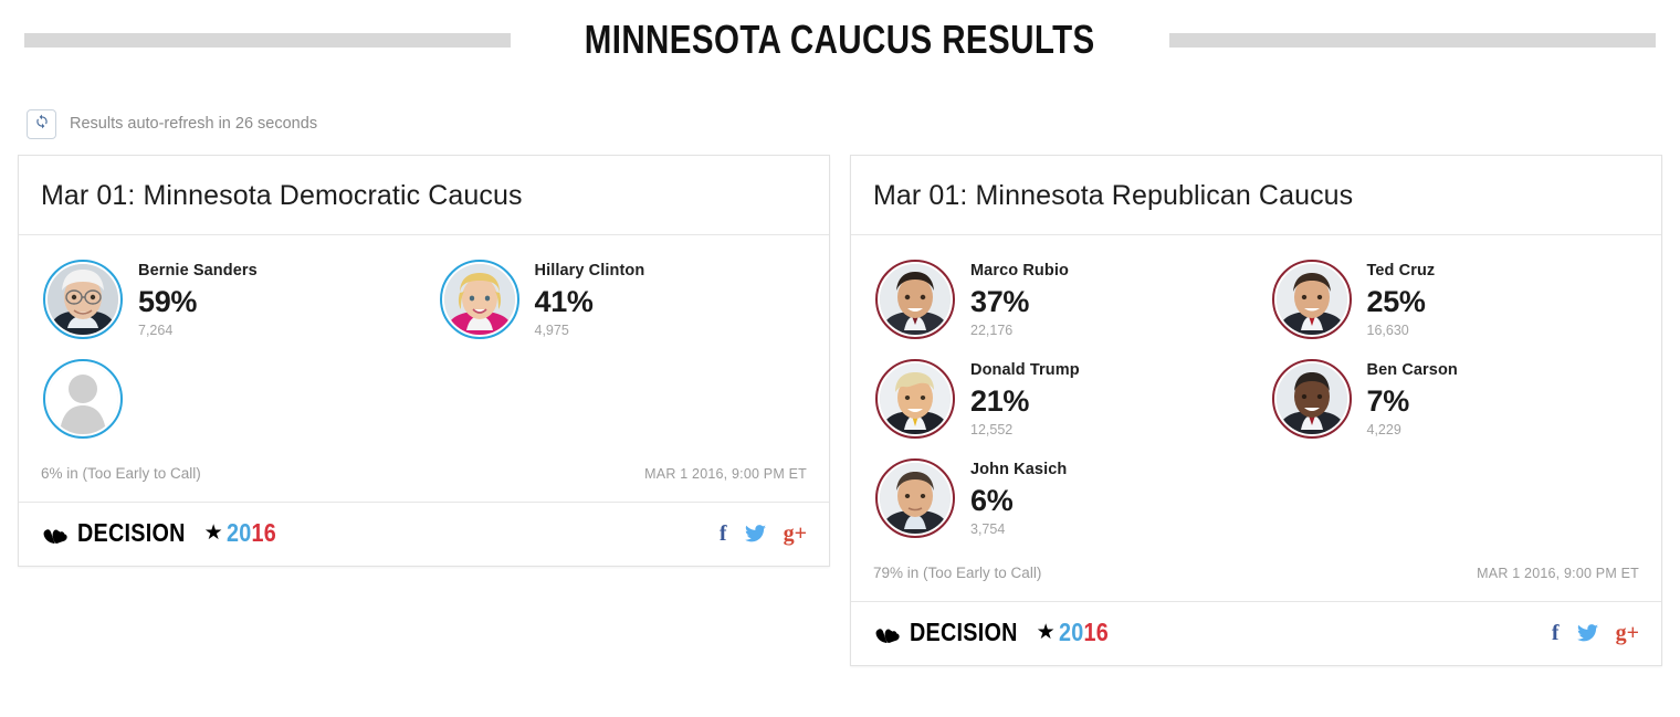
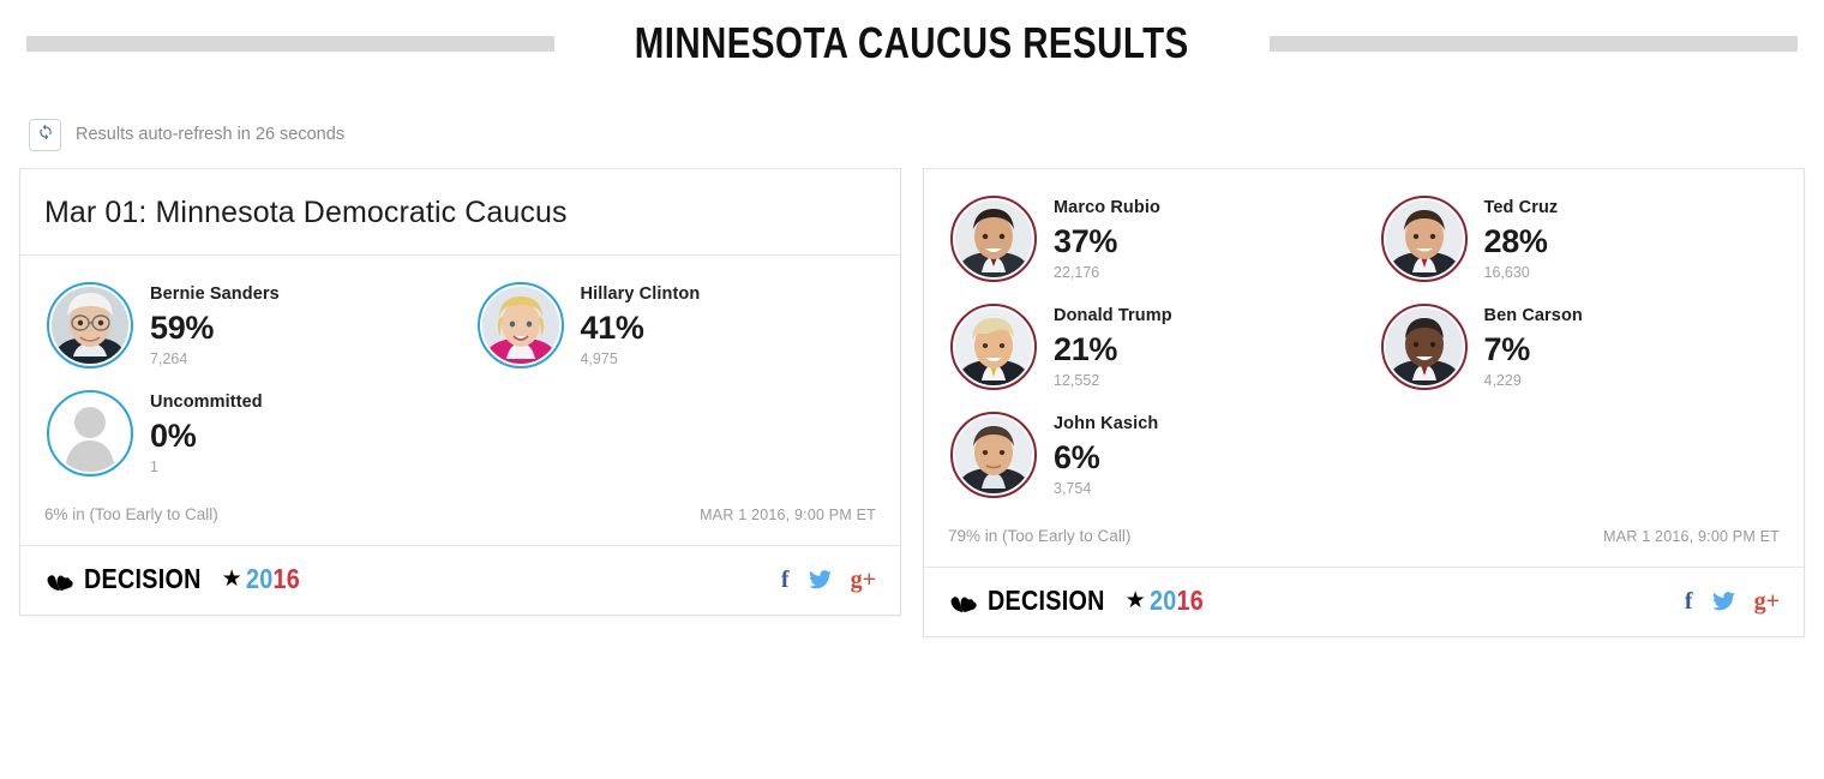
  MINNESOTA CAUCUS RESULTS
  Results auto-refresh in 26 seconds
  Mar 01: Minnesota Democratic Caucus
  Bernie Sanders
  59%
  7,264
  Hillary Clinton
  41%
  4,975
+ Uncommitted
+ 0%
+ 1
  6% in (Too Early to Call)
  MAR 1 2016, 9:00 PM ET
  DECISION
  ★
  2016
  f
  g+
- Mar 01: Minnesota Republican Caucus
  Marco Rubio
  37%
  22,176
  Ted Cruz
- 25%
+ 28%
  16,630
  Donald Trump
  21%
  12,552
  Ben Carson
  7%
  4,229
  John Kasich
  6%
  3,754
  79% in (Too Early to Call)
  MAR 1 2016, 9:00 PM ET
  DECISION
  ★
  2016
  f
  g+
